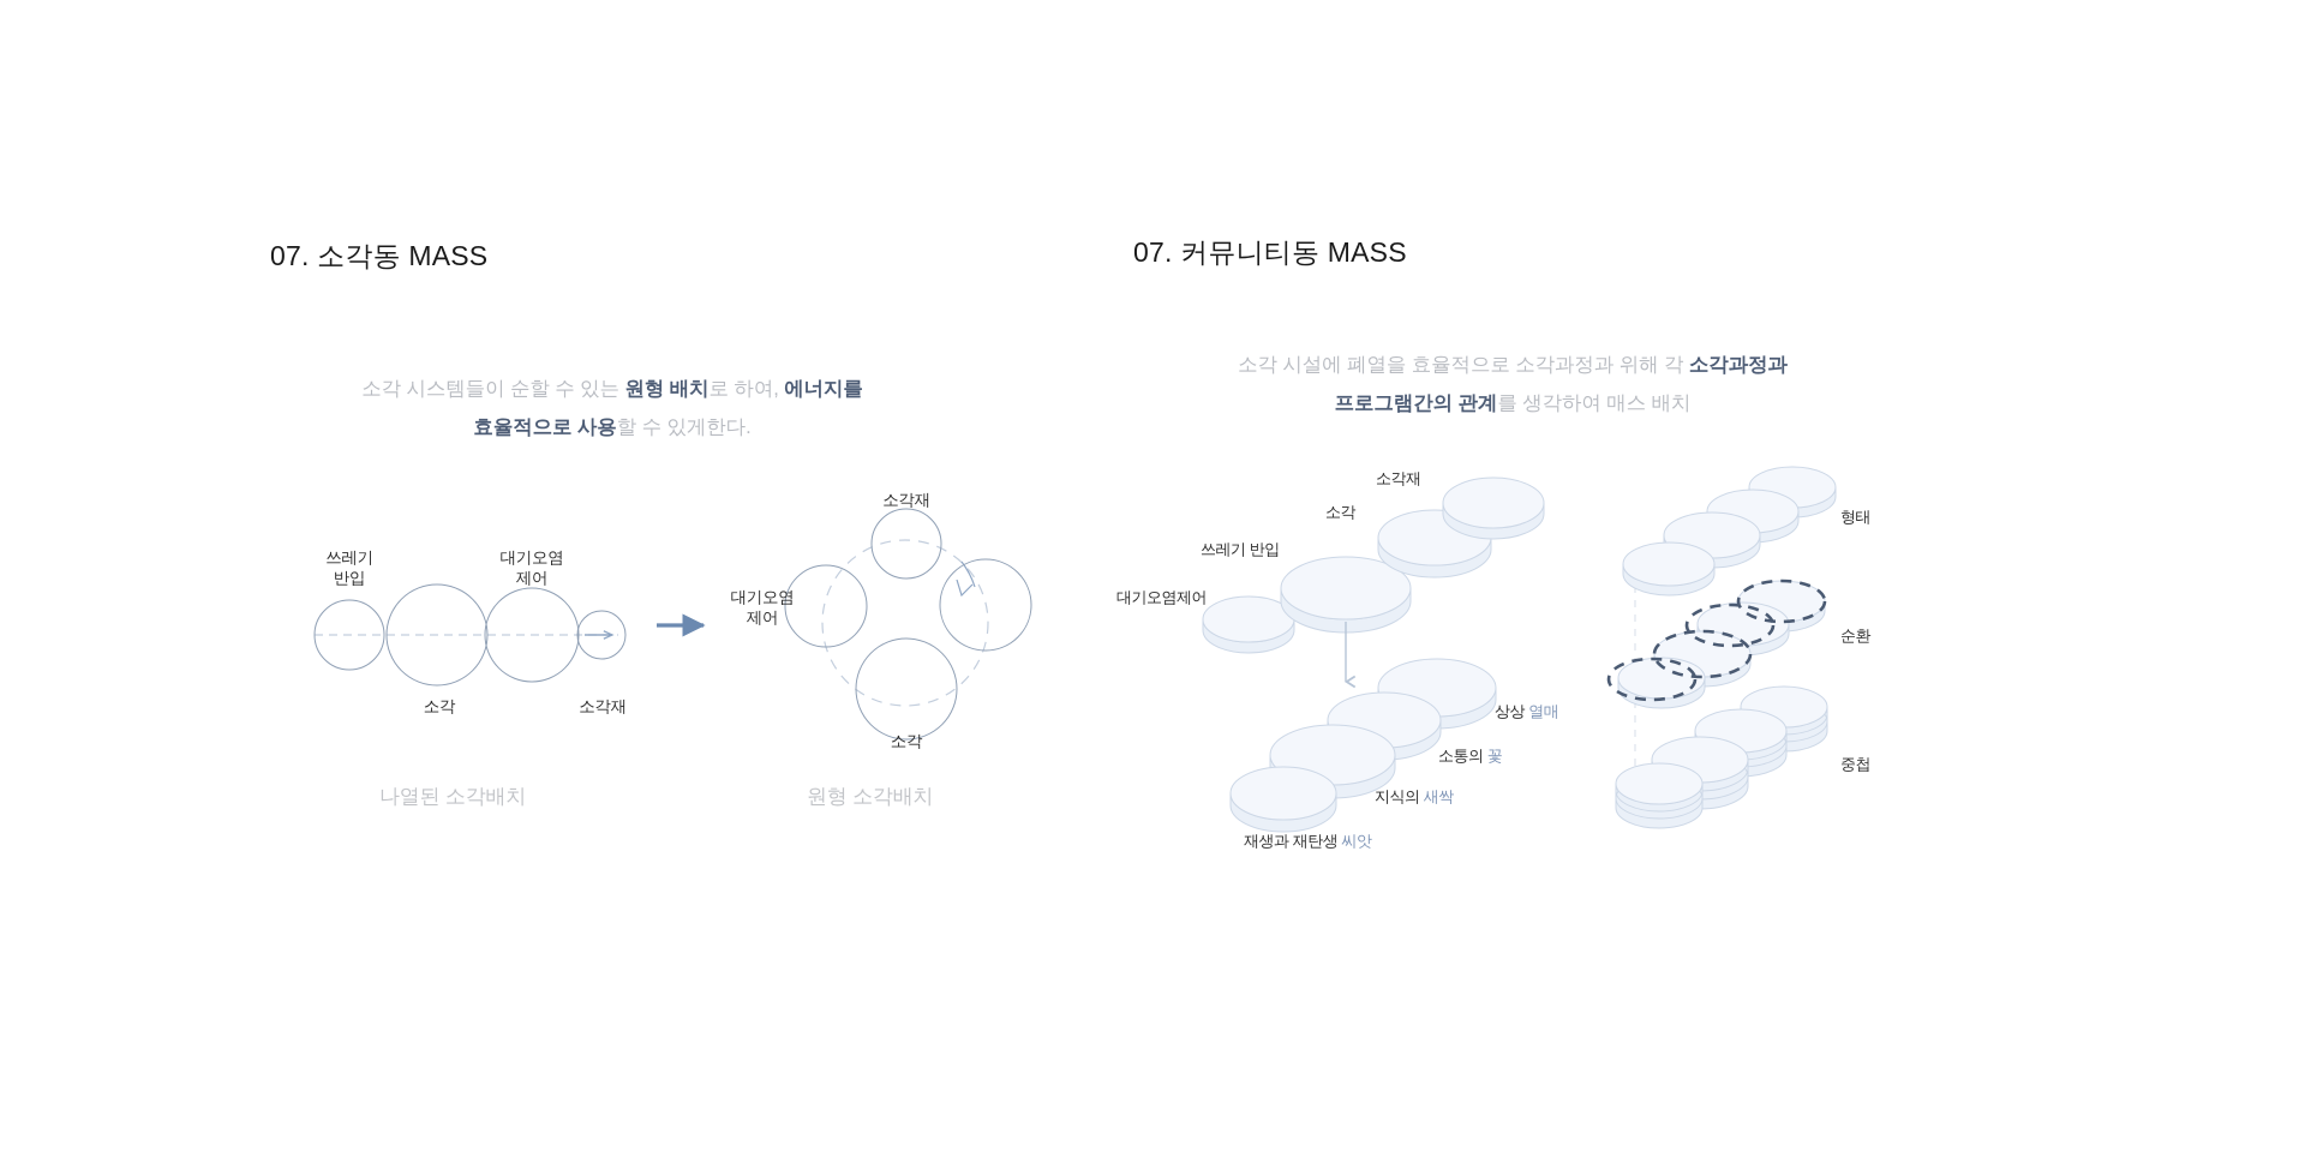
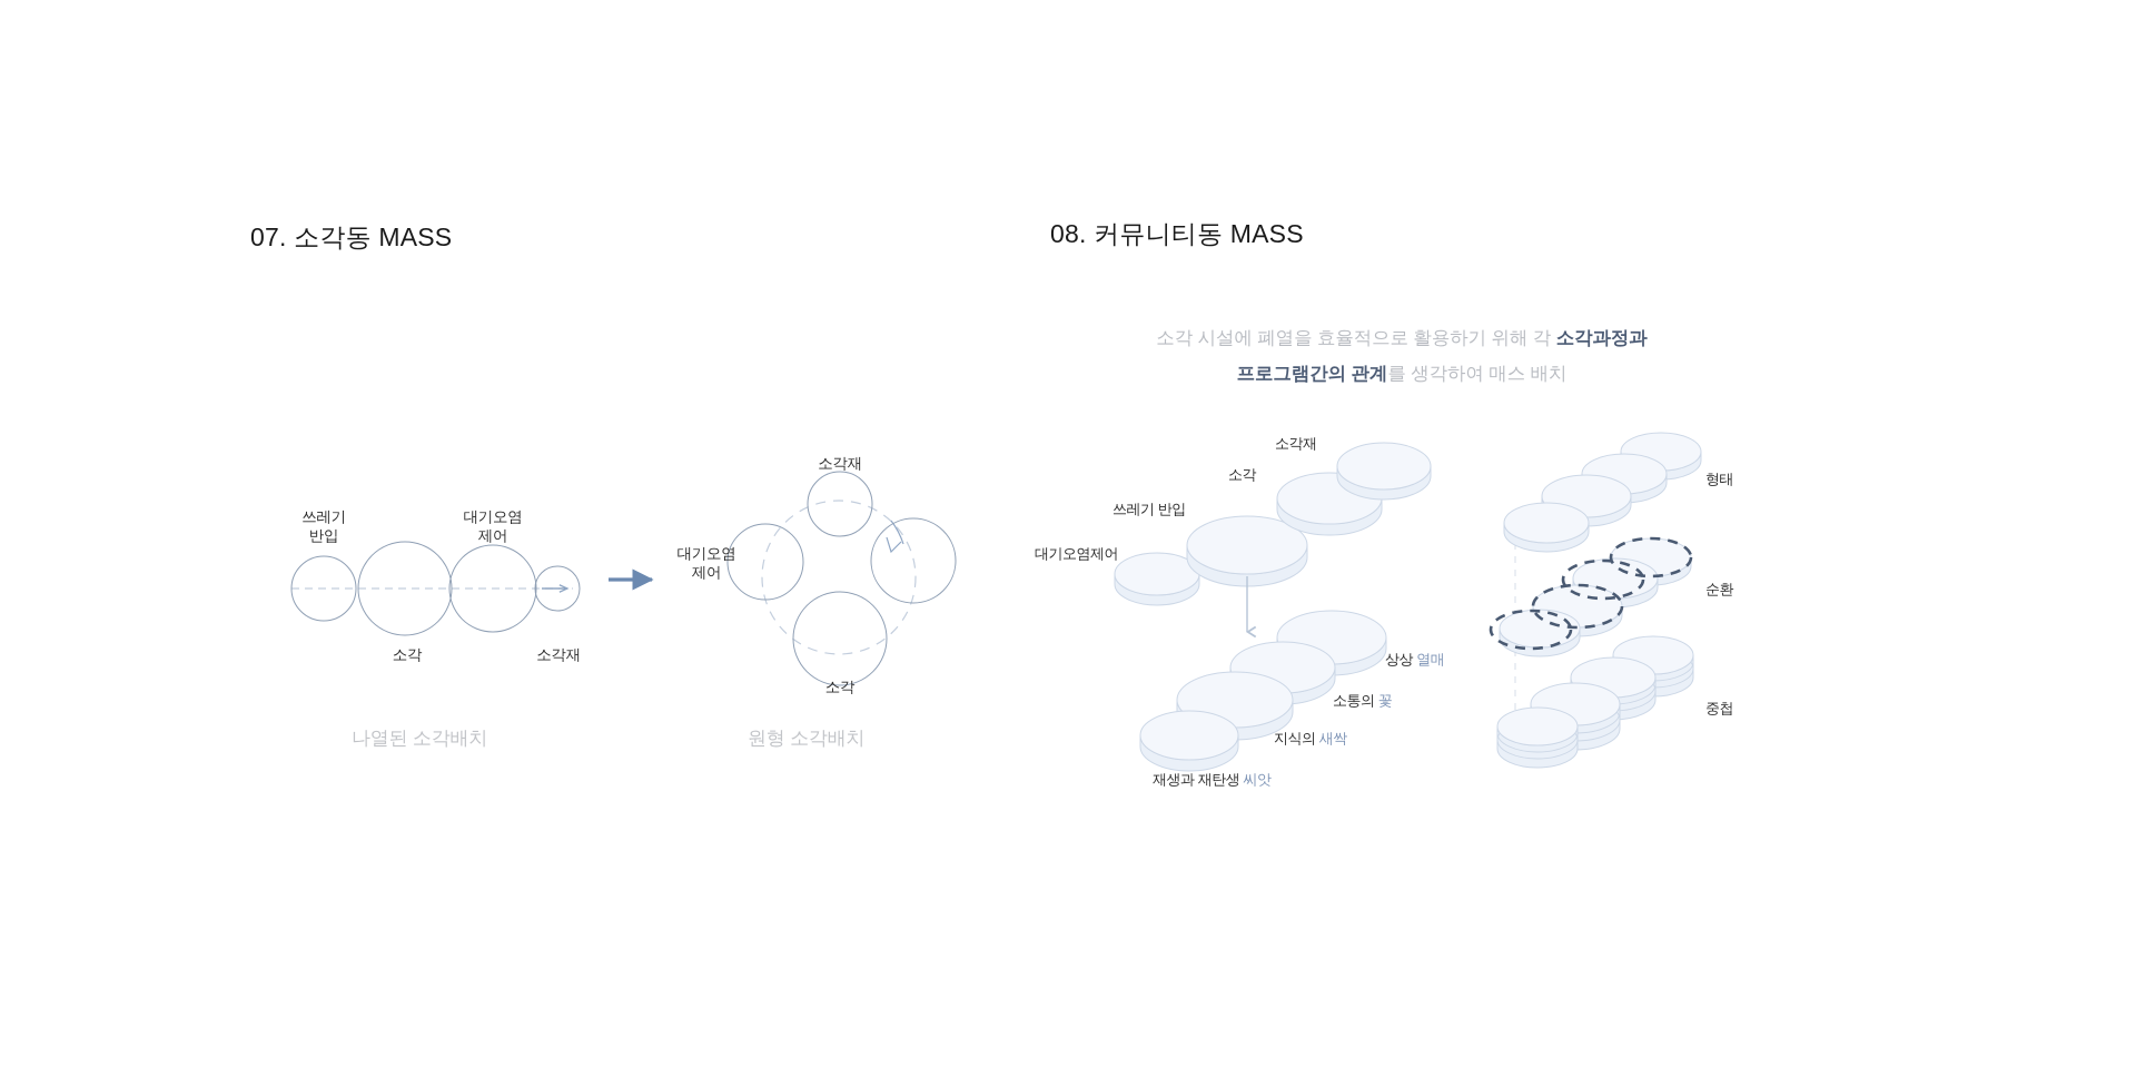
  07. 소각동 MASS
- 07. 커뮤니티동 MASS
+ 08. 커뮤니티동 MASS
- 소각 시스템들이 순할 수 있는 원형 배치로 하여, 에너지를
- 효율적으로 사용할 수 있게한다.
- 소각 시설에 폐열을 효율적으로 소각과정과 위해 각 소각과정과
+ 소각 시설에 폐열을 효율적으로 활용하기 위해 각 소각과정과
  프로그램간의 관계를 생각하여 매스 배치
  쓰레기
  반입
  소각
  대기오염
  제어
  소각재
  소각재
  대기오염
  제어
  소각
  나열된 소각배치
  원형 소각배치
  대기오염제어
  쓰레기 반입
  소각
  소각재
  상상 열매
  소통의 꽃
  지식의 새싹
  재생과 재탄생 씨앗
  형태
  순환
  중첩
